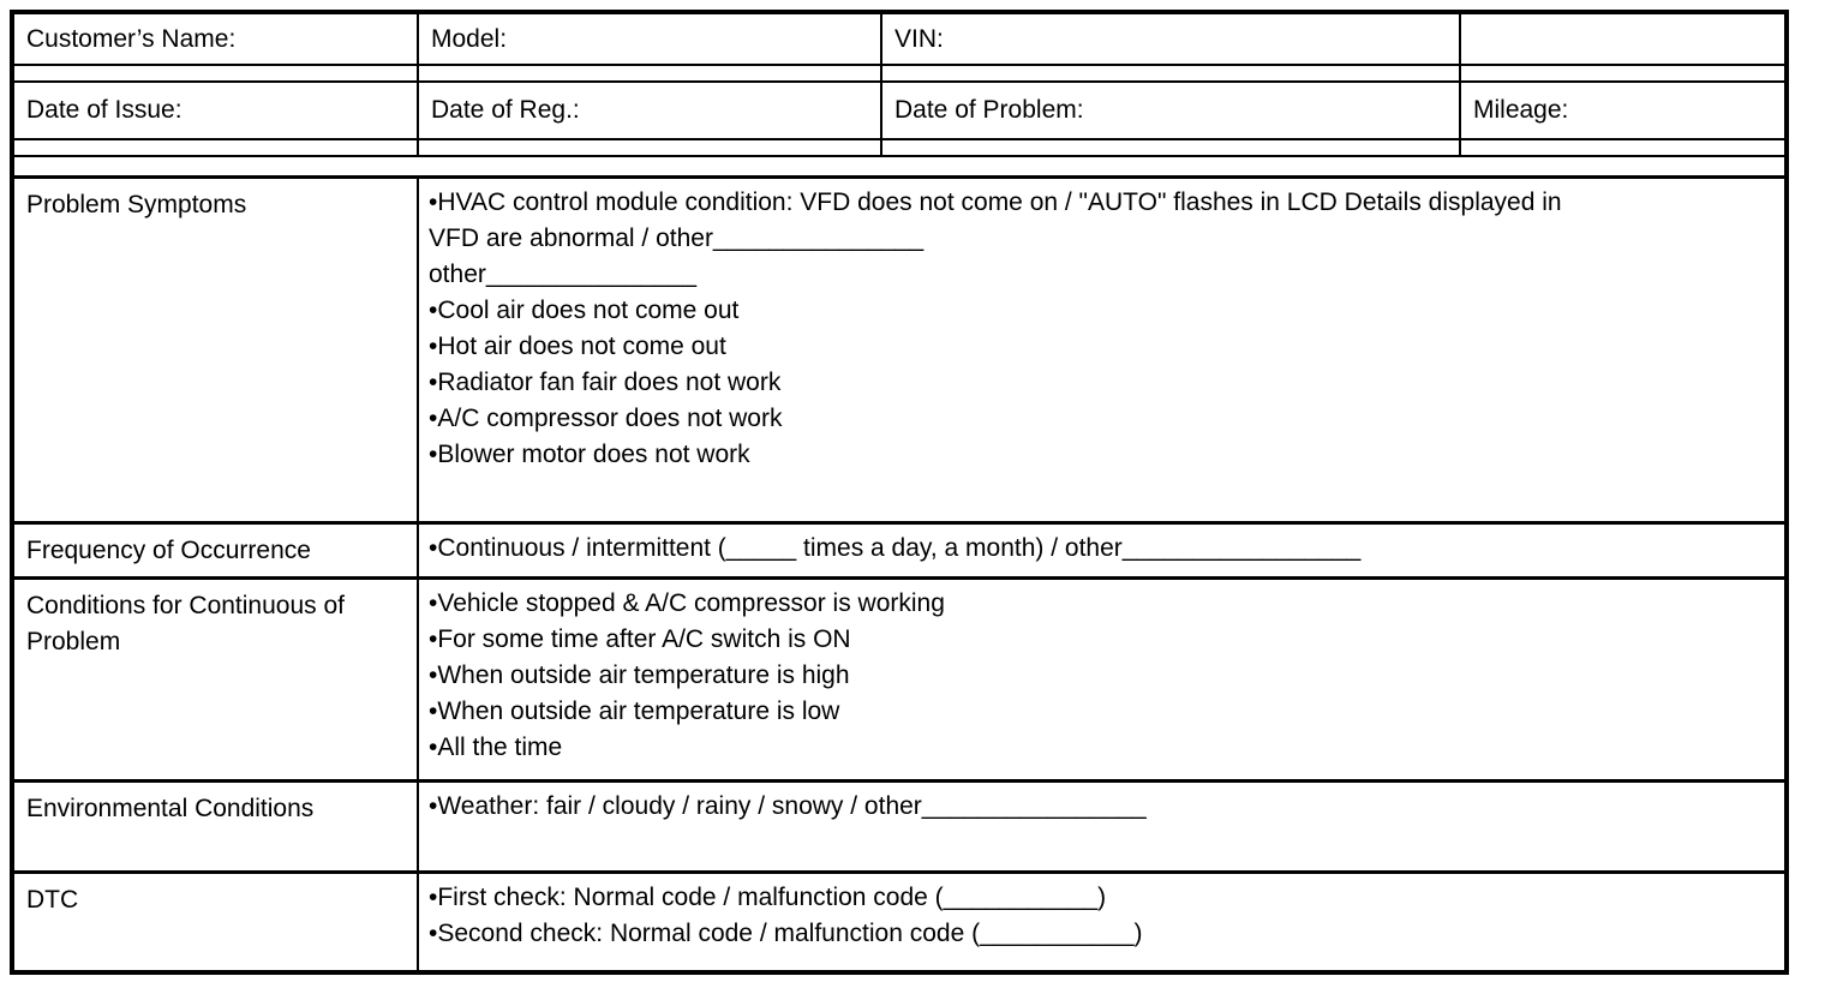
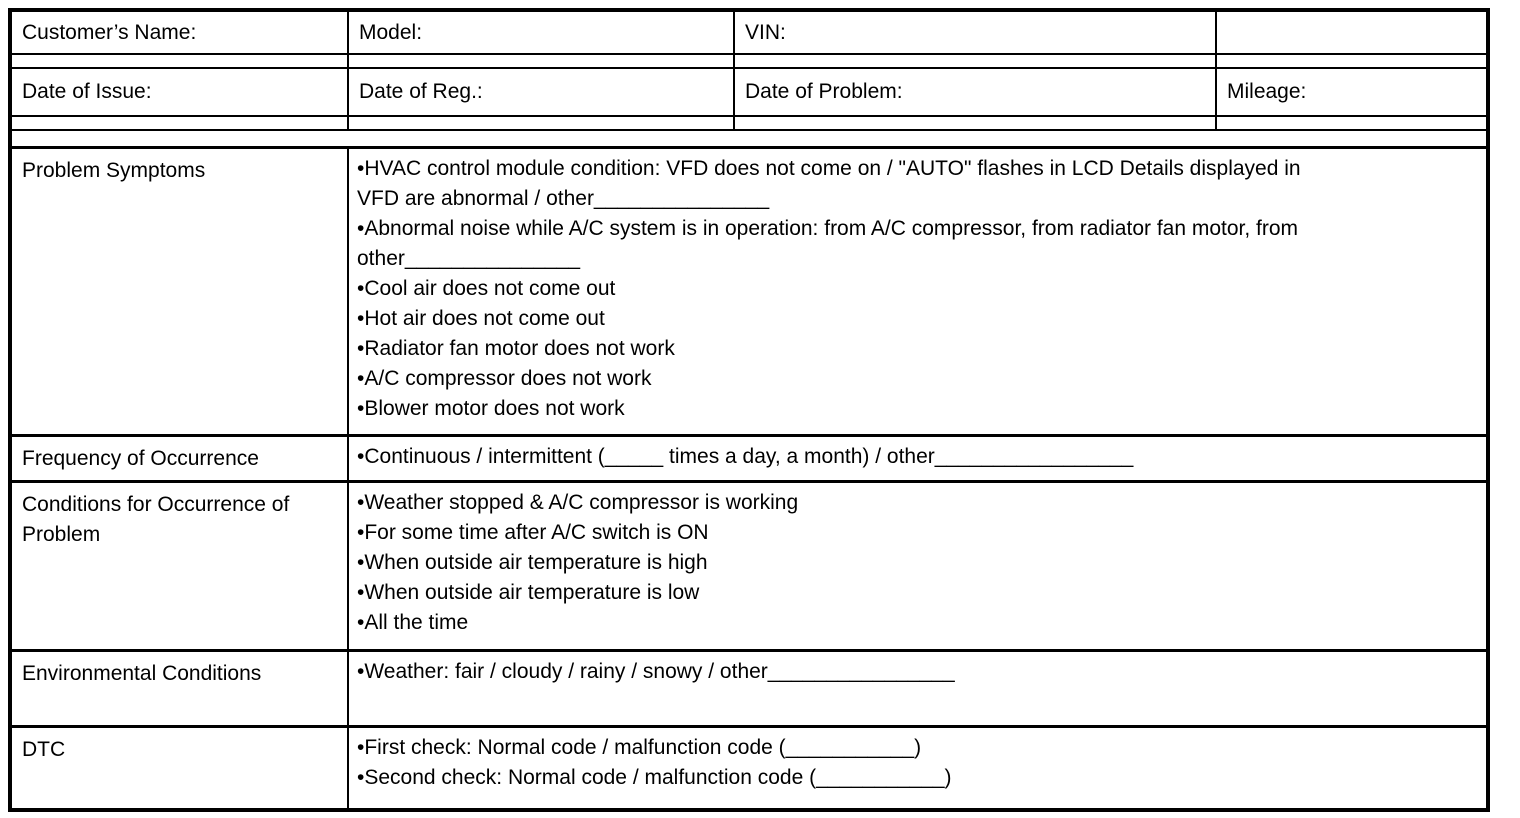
  Customer’s Name:
  Model:
  VIN:
  Date of Issue:
  Date of Reg.:
  Date of Problem:
  Mileage:
  Problem Symptoms
  •HVAC control module condition: VFD does not come on / "AUTO" flashes in LCD Details displayed in
  VFD are abnormal / other_______________
+ •Abnormal noise while A/C system is in operation: from A/C compressor, from radiator fan motor, from
  other_______________
  •Cool air does not come out
  •Hot air does not come out
- •Radiator fan fair does not work
+ •Radiator fan motor does not work
  •A/C compressor does not work
  •Blower motor does not work
  Frequency of Occurrence
  •Continuous / intermittent (_____ times a day, a month) / other_________________
- Conditions for Continuous of Problem
+ Conditions for Occurrence of Problem
- •Vehicle stopped & A/C compressor is working
+ •Weather stopped & A/C compressor is working
  •For some time after A/C switch is ON
  •When outside air temperature is high
  •When outside air temperature is low
  •All the time
  Environmental Conditions
  •Weather: fair / cloudy / rainy / snowy / other________________
  DTC
  •First check: Normal code / malfunction code (___________)
  •Second check: Normal code / malfunction code (___________)
